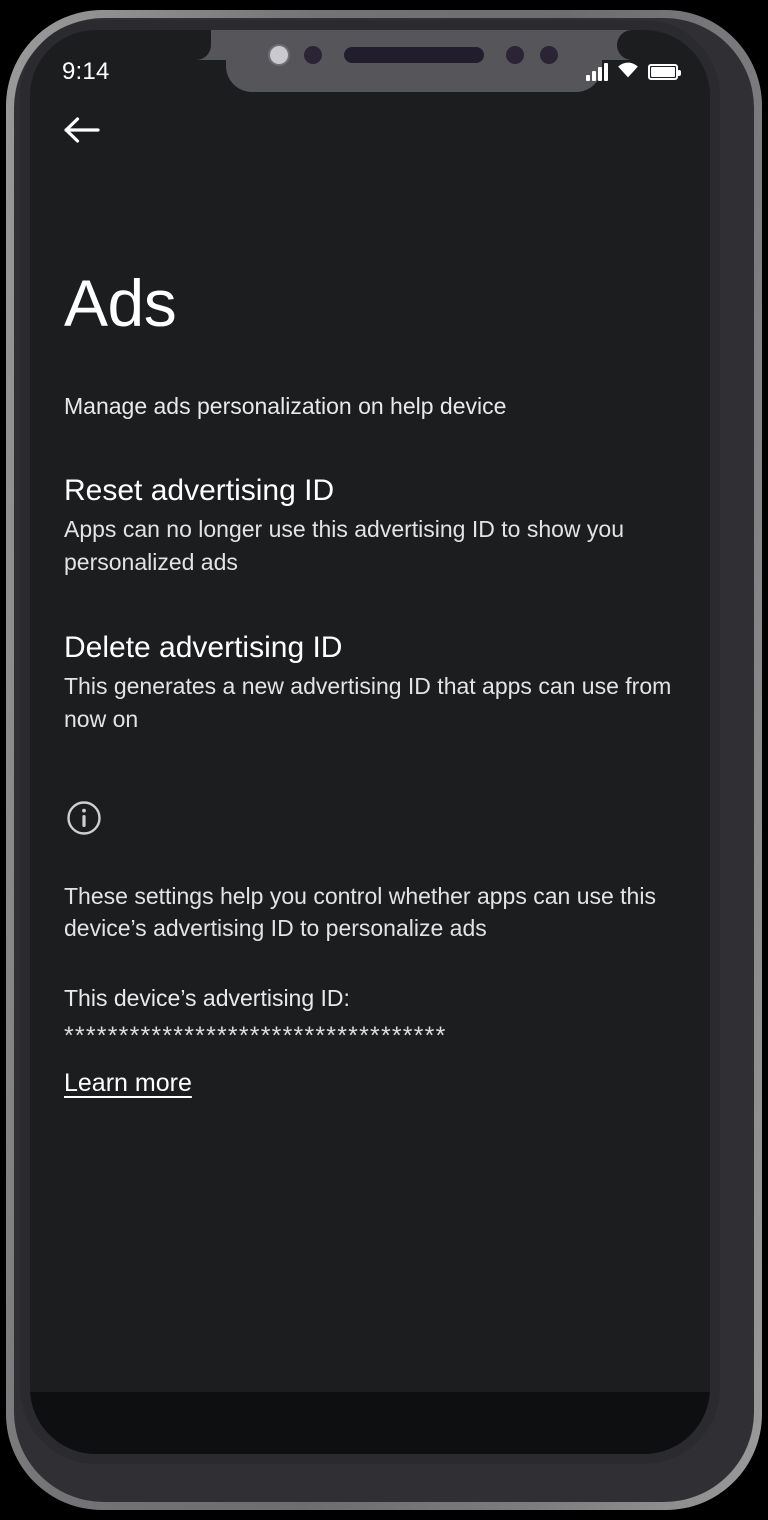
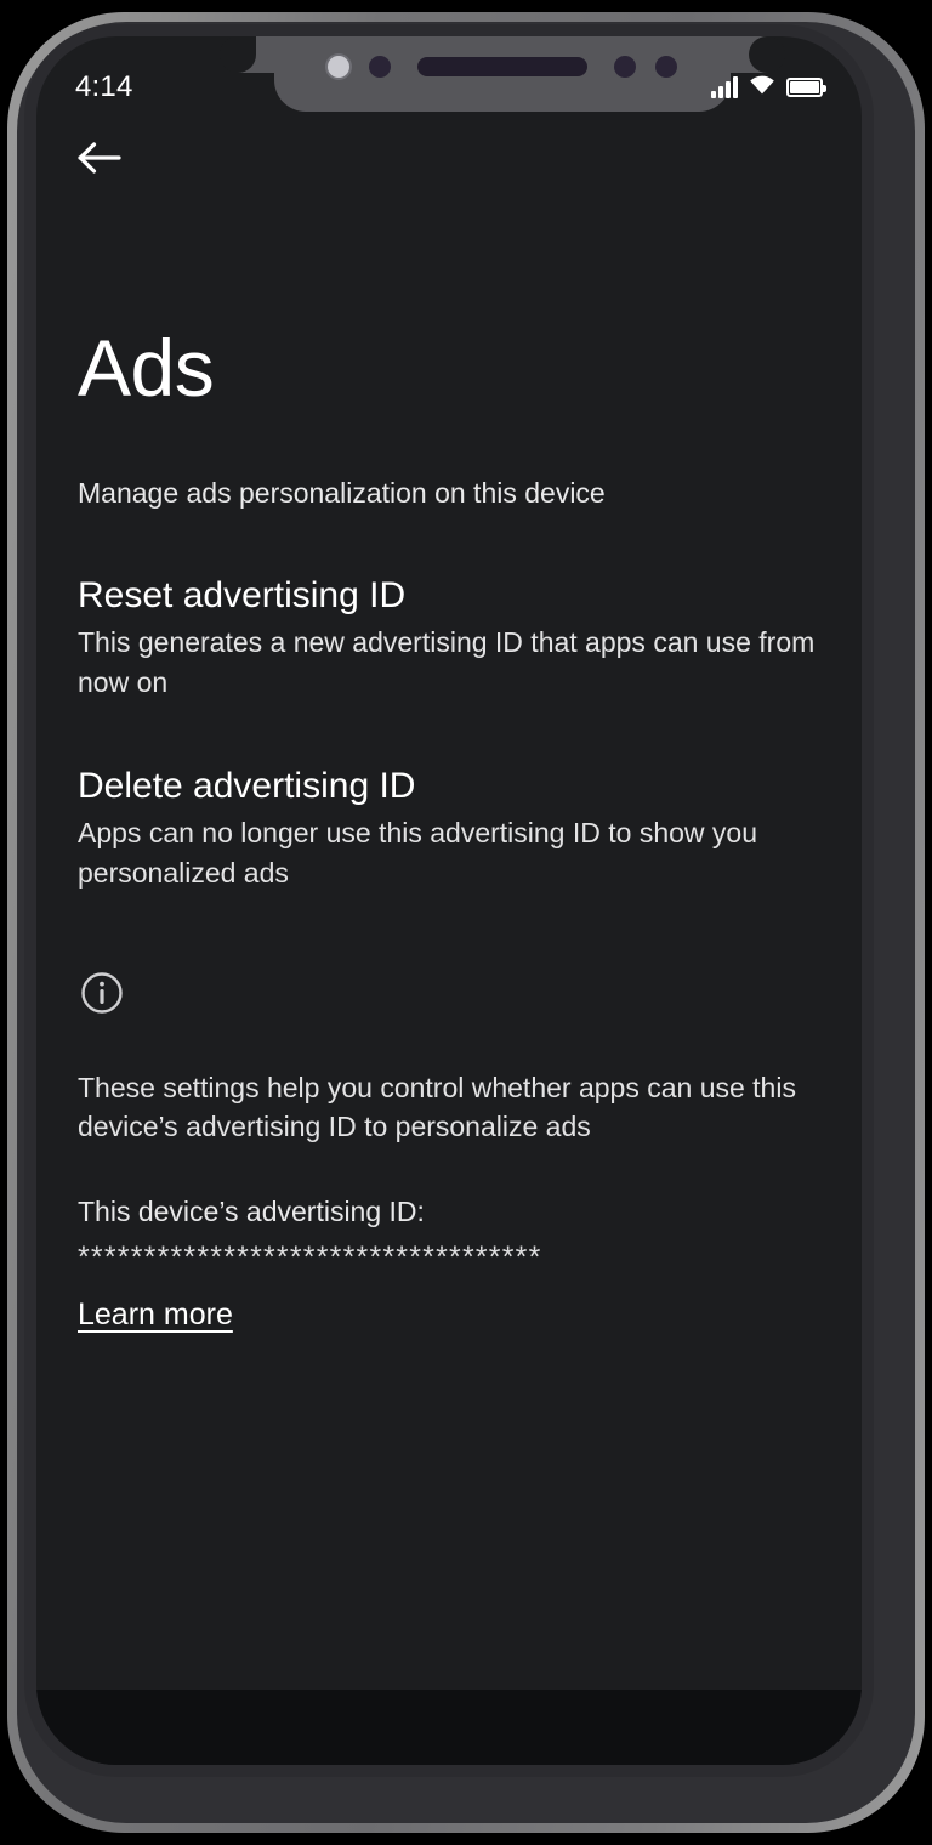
- 9:14
+ 4:14
  Ads
- Manage ads personalization on help device
+ Manage ads personalization on this device
  Reset advertising ID
- Apps can no longer use this advertising ID to show you personalized ads
+ This generates a new advertising ID that apps can use from now on
  Delete advertising ID
- This generates a new advertising ID that apps can use from now on
+ Apps can no longer use this advertising ID to show you personalized ads
  These settings help you control whether apps can use this device’s advertising ID to personalize ads
  This device’s advertising ID:
  ***********************************
  Learn more
